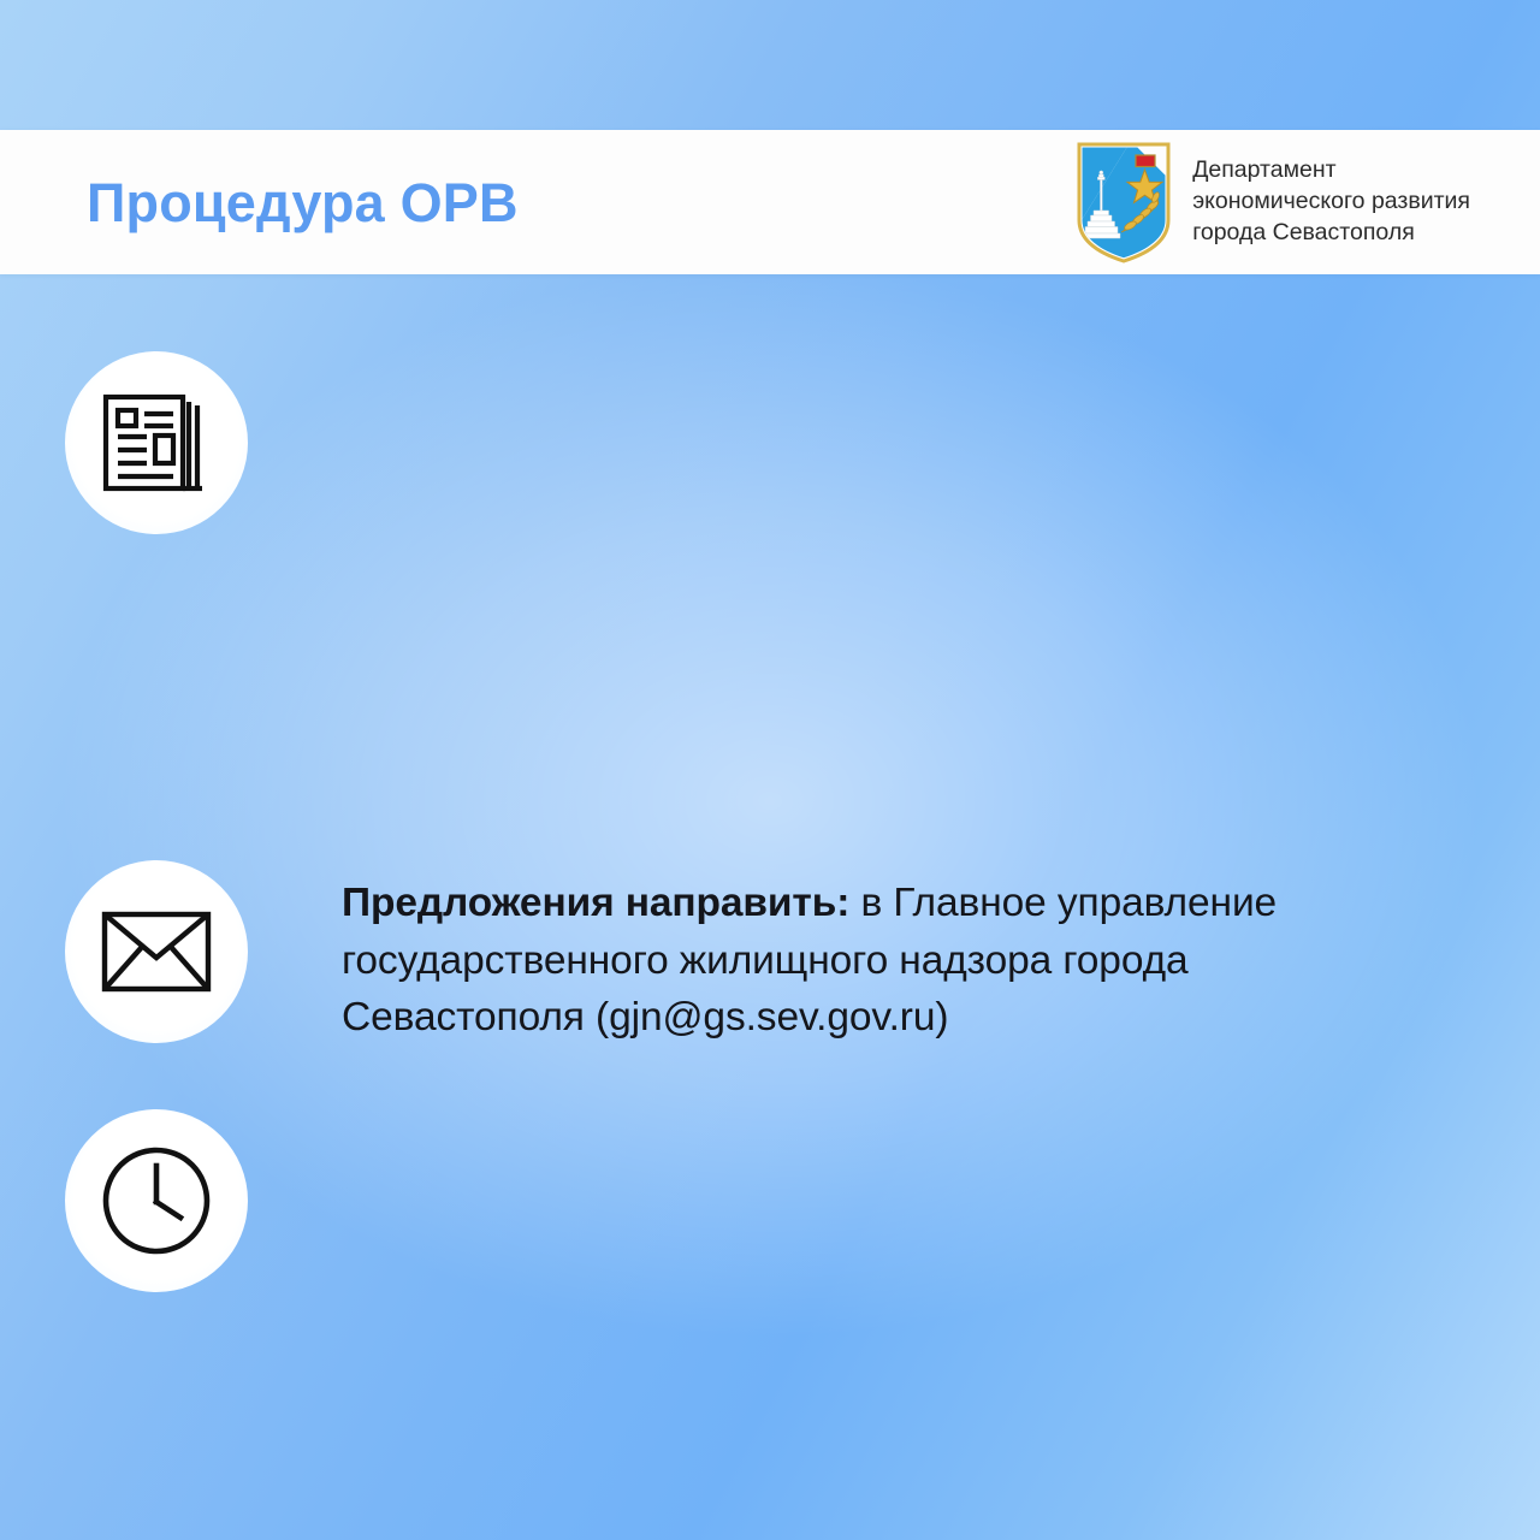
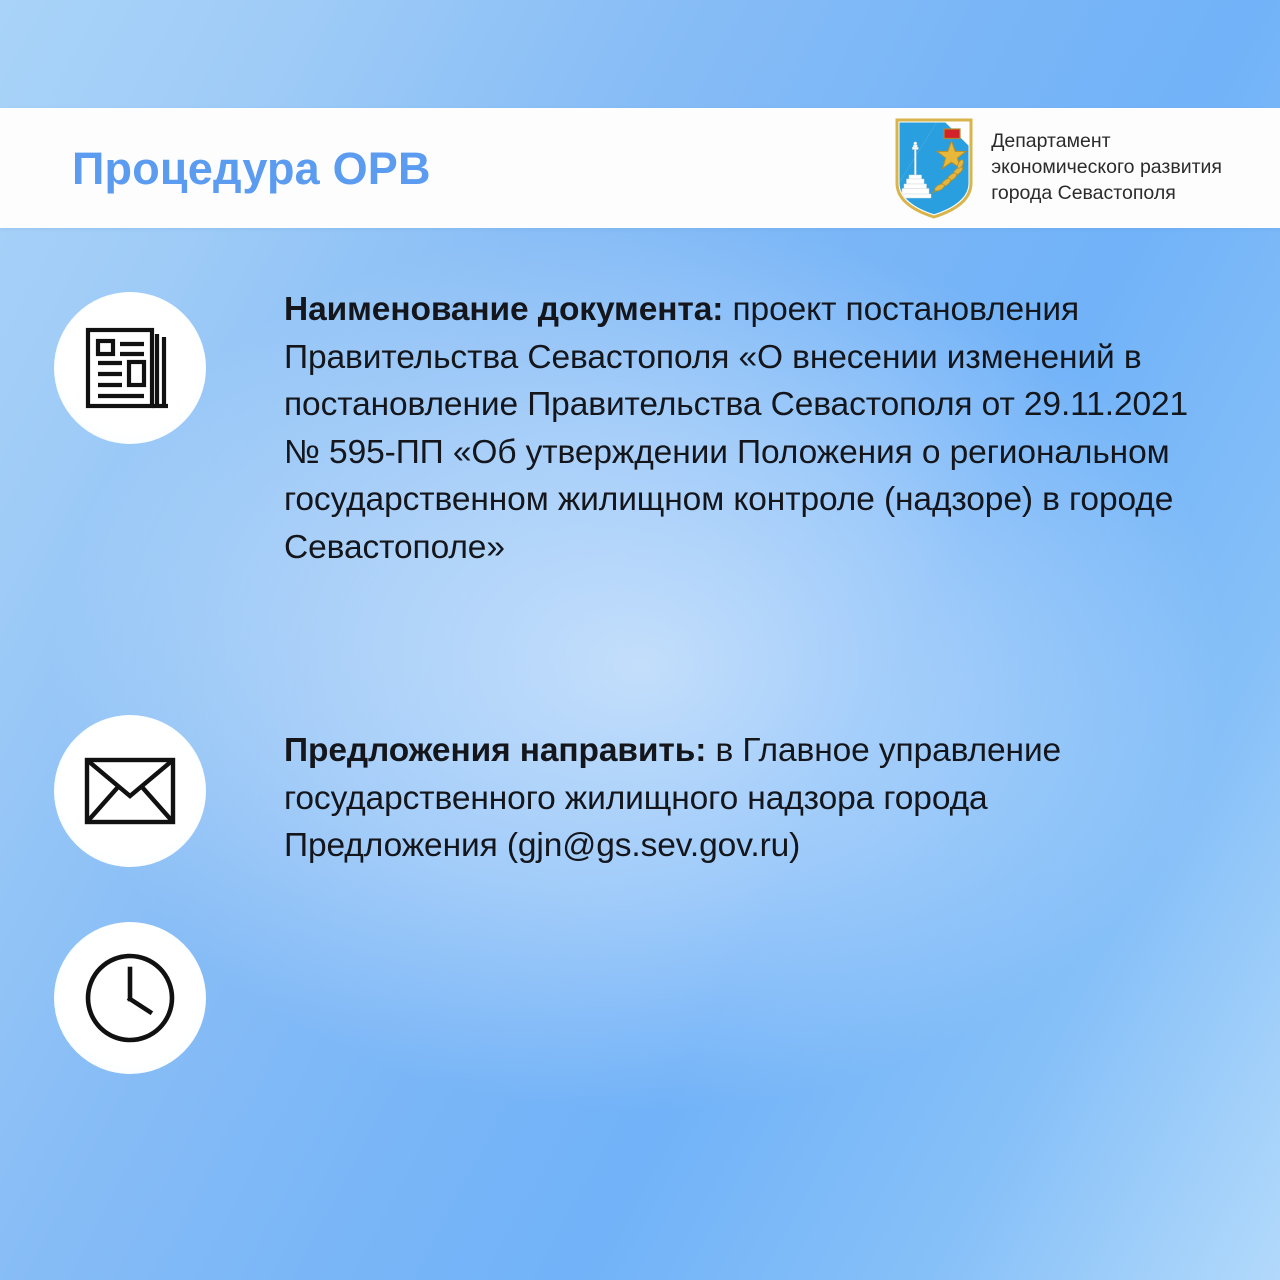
  Процедура ОРВ
  Департамент
  экономического развития
  города Севастополя
+ Наименование документа: проект постановления Правительства Севастополя «О внесении изменений в постановление Правительства Севастополя от 29.11.2021 № 595-ПП «Об утверждении Положения о региональном государственном жилищном контроле (надзоре) в городе Севастополе»
- Предложения направить: в Главное управление государственного жилищного надзора города Севастополя (gjn@gs.sev.gov.ru)
+ Предложения направить: в Главное управление государственного жилищного надзора города Предложения (gjn@gs.sev.gov.ru)
